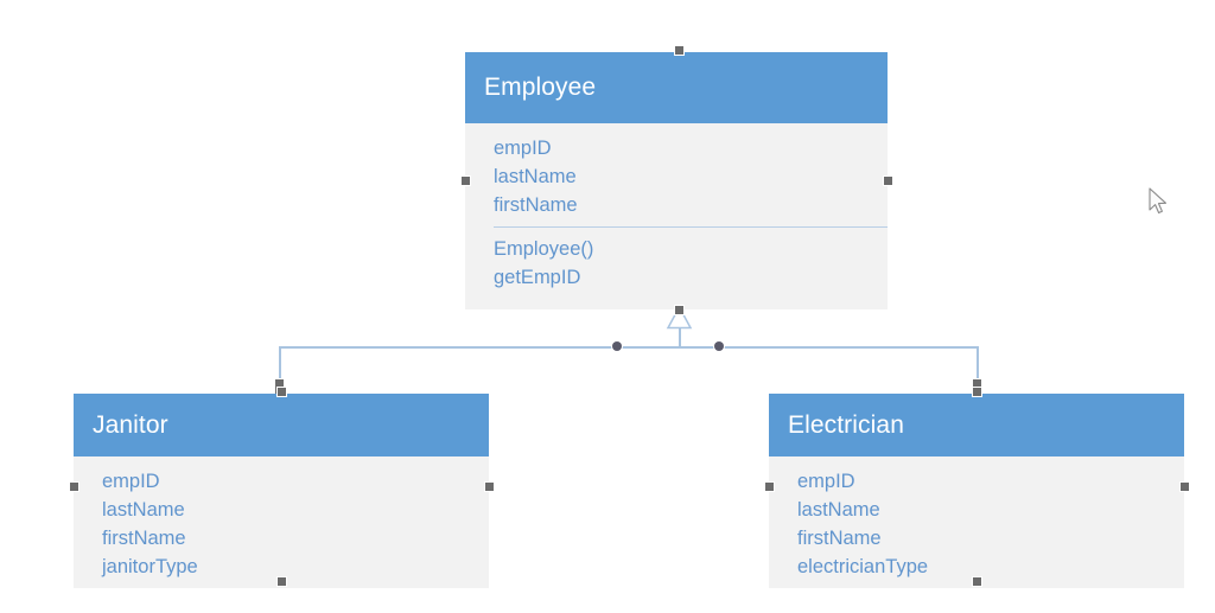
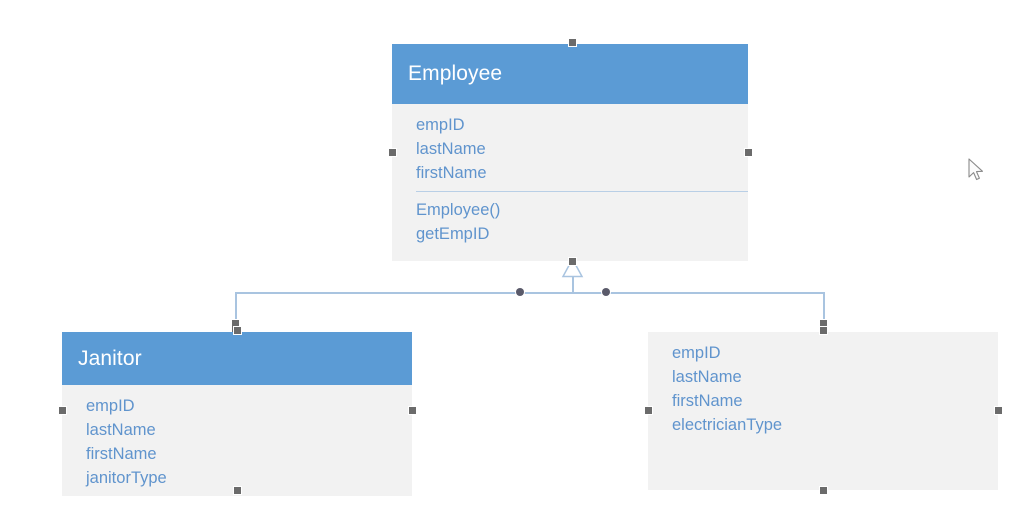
  Employee
  empID
  lastName
  firstName
  Employee()
  getEmpID
  Janitor
  empID
  lastName
  firstName
  janitorType
- Electrician
  empID
  lastName
  firstName
  electricianType
